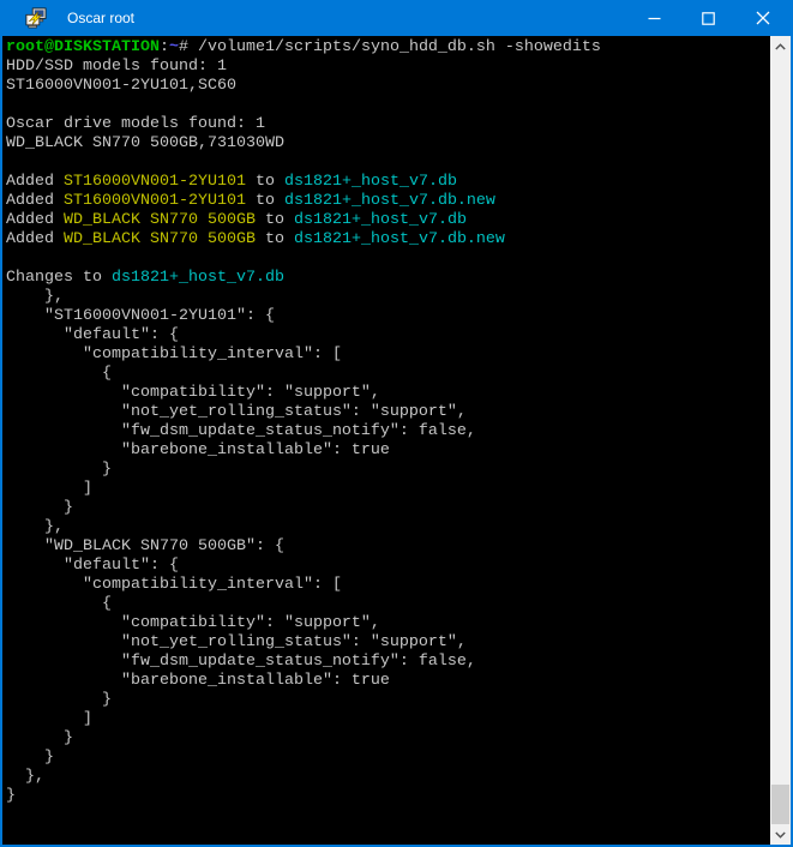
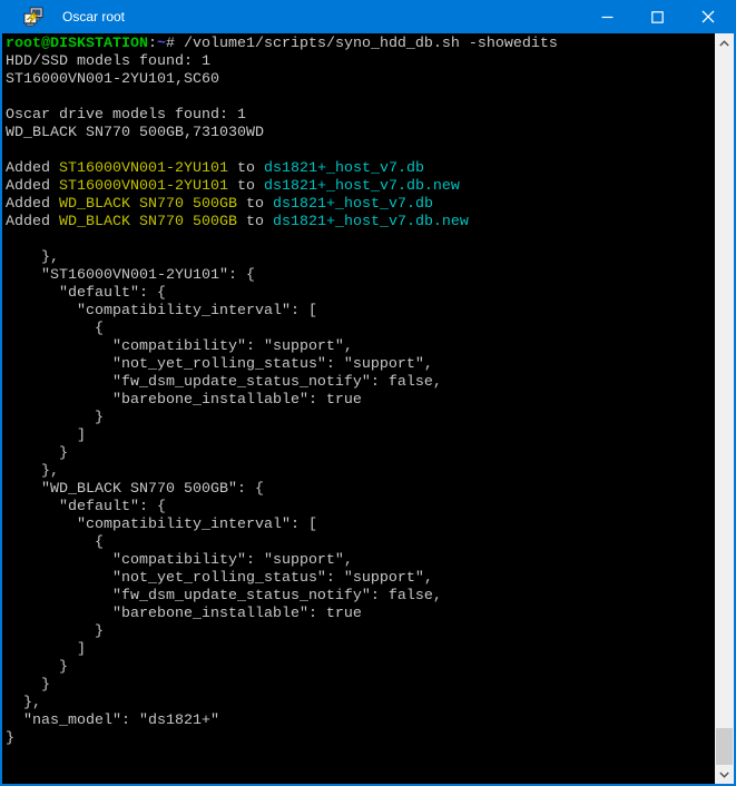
  Oscar root
  root@DISKSTATION:~# /volume1/scripts/syno_hdd_db.sh -showedits
  HDD/SSD models found: 1
  ST16000VN001-2YU101,SC60
  Oscar drive models found: 1
  WD_BLACK SN770 500GB,731030WD
  Added ST16000VN001-2YU101 to ds1821+_host_v7.db
  Added ST16000VN001-2YU101 to ds1821+_host_v7.db.new
  Added WD_BLACK SN770 500GB to ds1821+_host_v7.db
  Added WD_BLACK SN770 500GB to ds1821+_host_v7.db.new
- Changes to ds1821+_host_v7.db
  },
  "ST16000VN001-2YU101": {
  "default": {
  "compatibility_interval": [
  {
  "compatibility": "support",
  "not_yet_rolling_status": "support",
  "fw_dsm_update_status_notify": false,
  "barebone_installable": true
  }
  ]
  }
  },
  "WD_BLACK SN770 500GB": {
  "default": {
  "compatibility_interval": [
  {
  "compatibility": "support",
  "not_yet_rolling_status": "support",
  "fw_dsm_update_status_notify": false,
  "barebone_installable": true
  }
  ]
  }
  }
  },
+ "nas_model": "ds1821+"
  }
